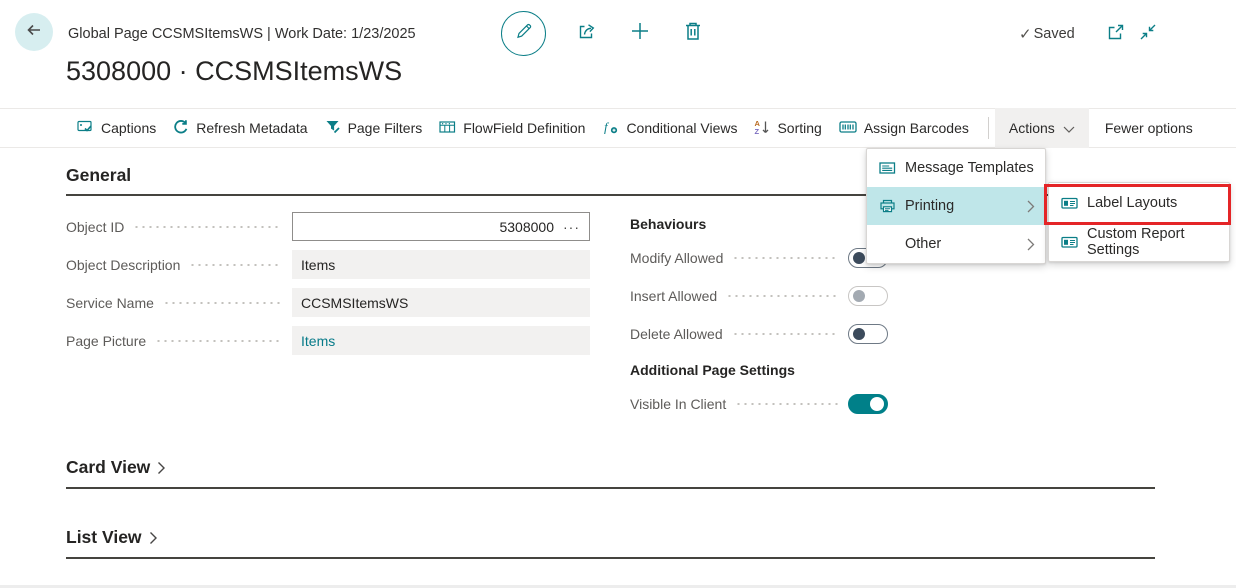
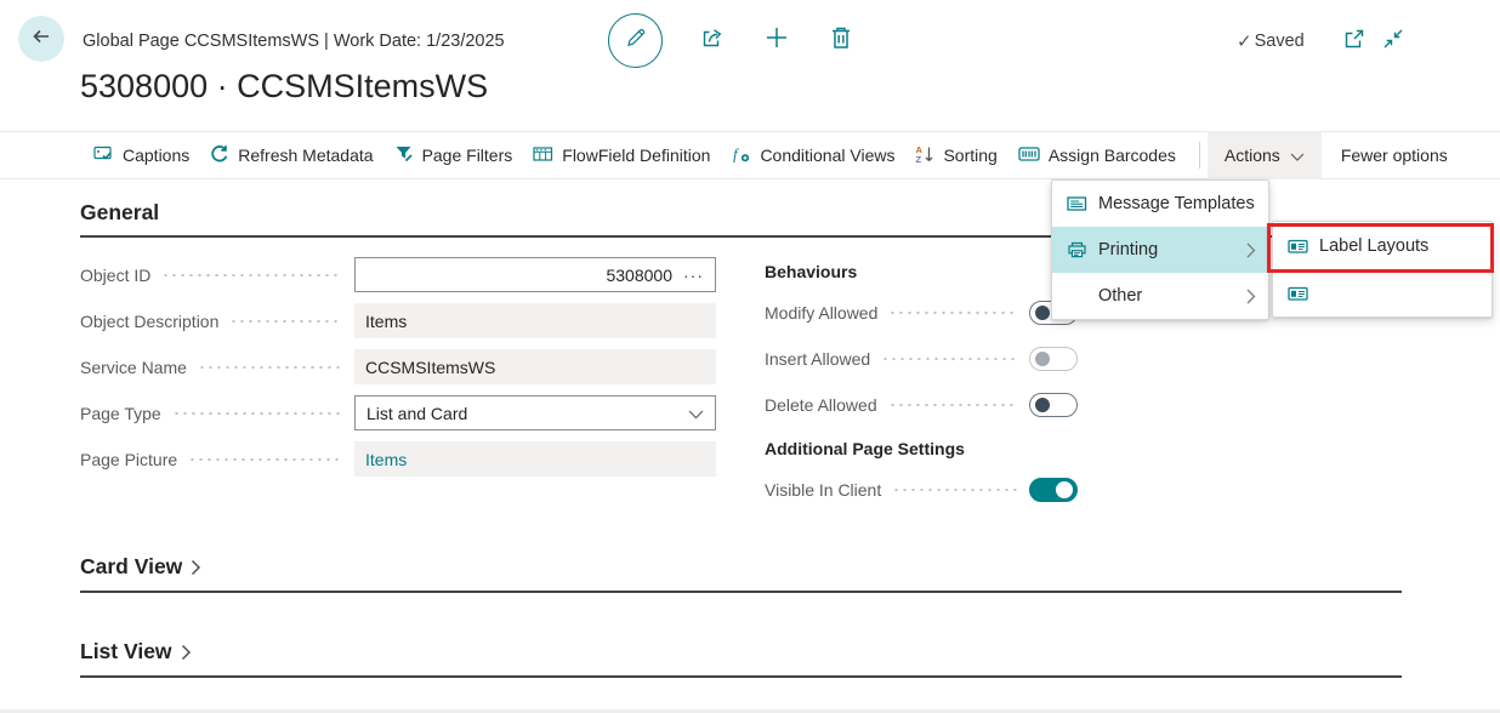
  Global Page CCSMSItemsWS | Work Date: 1/23/2025
  ✓
  Saved
  5308000 · CCSMSItemsWS
  Captions
  Refresh Metadata
  Page Filters
  FlowField Definition
  f
  Conditional Views
  A
  Z
  Sorting
  Assign Barcodes
  Actions
  Fewer options
  General
  Object ID
  5308000
  ···
  Object Description
  Items
  Service Name
  CCSMSItemsWS
+ Page Type
+ List and Card
  Page Picture
  Items
  Behaviours
  Modify Allowed
  Insert Allowed
  Delete Allowed
  Additional Page Settings
  Visible In Client
  Card View
  List View
  Message Templates
  Printing
  Other
  Label Layouts
- Custom Report Settings
